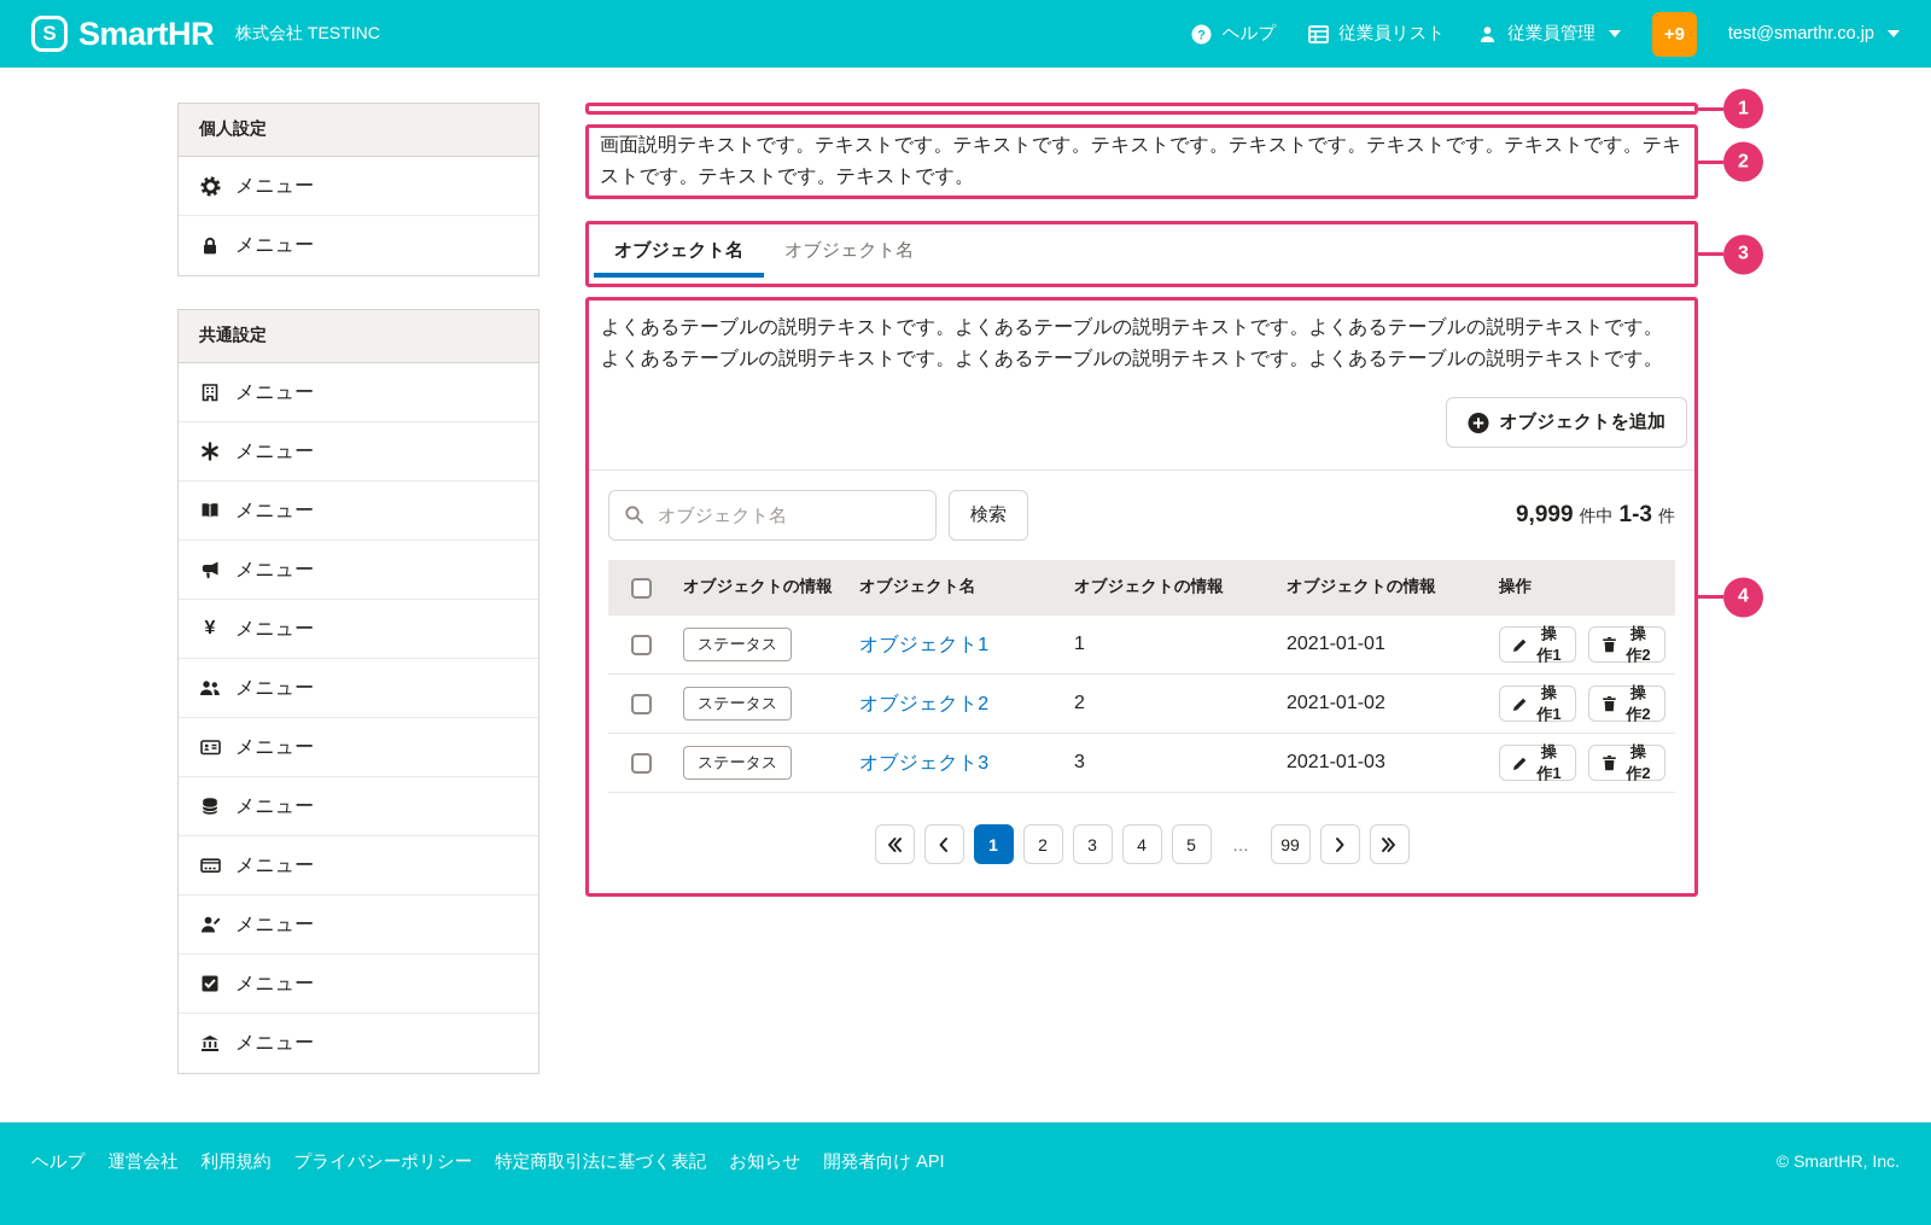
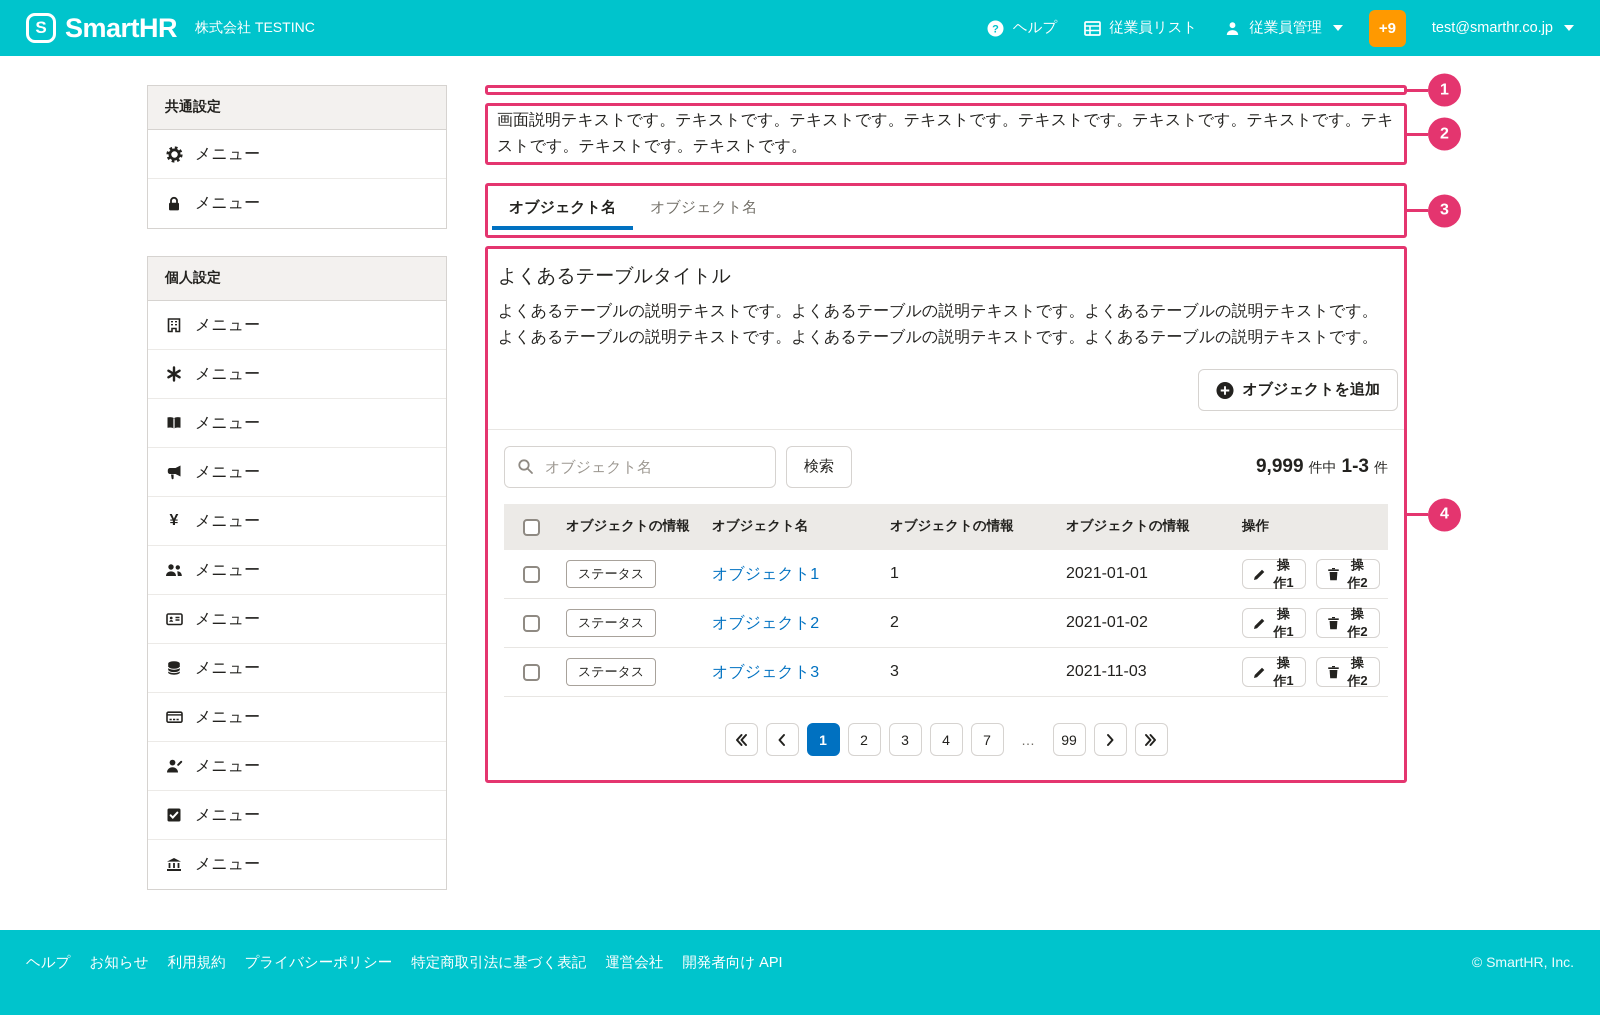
  S
  SmartHR
  株式会社 TESTINC
  ?
  ヘルプ
  従業員リスト
  従業員管理
  +9
  test@smarthr.co.jp
- 個人設定
+ 共通設定
  メニュー
  メニュー
- 共通設定
+ 個人設定
  メニュー
  メニュー
  メニュー
  メニュー
  ¥
  メニュー
  メニュー
  メニュー
  メニュー
  メニュー
  メニュー
  メニュー
  メニュー
  1
  画面説明テキストです。テキストです。テキストです。テキストです。テキストです。テキストです。テキストです。テキストです。テキストです。テキストです。
  2
  オブジェクト名
  オブジェクト名
  3
+ よくあるテーブルタイトル
  よくあるテーブルの説明テキストです。よくあるテーブルの説明テキストです。よくあるテーブルの説明テキストです。よくあるテーブルの説明テキストです。よくあるテーブルの説明テキストです。よくあるテーブルの説明テキストです。
  オブジェクトを追加
  オブジェクト名
  検索
  9,999
  件中
  1-3
  件
  オブジェクトの情報
  オブジェクト名
  オブジェクトの情報
  オブジェクトの情報
  操作
  ステータス
  オブジェクト1
  1
  2021-01-01
  操作1
  操作2
  ステータス
  オブジェクト2
  2
  2021-01-02
  操作1
  操作2
  ステータス
  オブジェクト3
  3
- 2021-01-03
+ 2021-11-03
  操作1
  操作2
  1
  2
  3
  4
- 5
+ 7
  …
  99
  4
  ヘルプ
- 運営会社
+ お知らせ
  利用規約
  プライバシーポリシー
  特定商取引法に基づく表記
- お知らせ
+ 運営会社
  開発者向け API
  © SmartHR, Inc.
